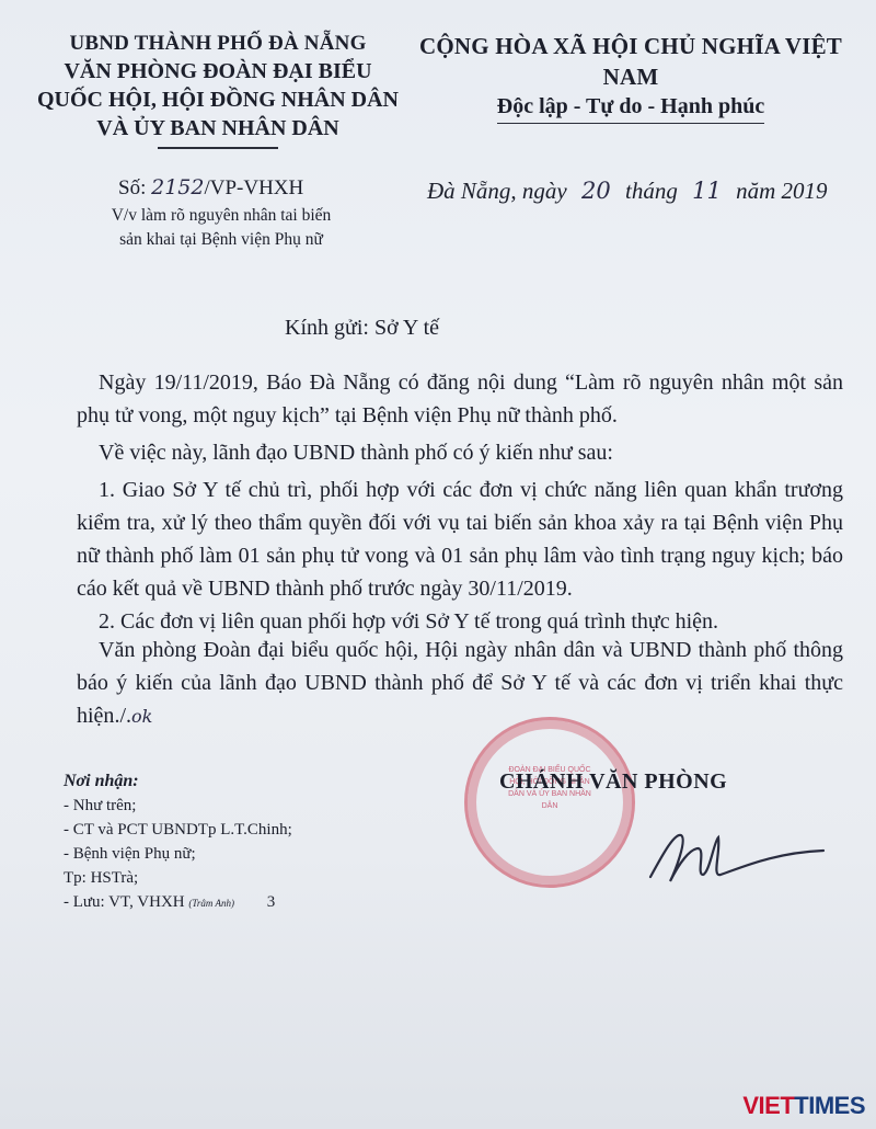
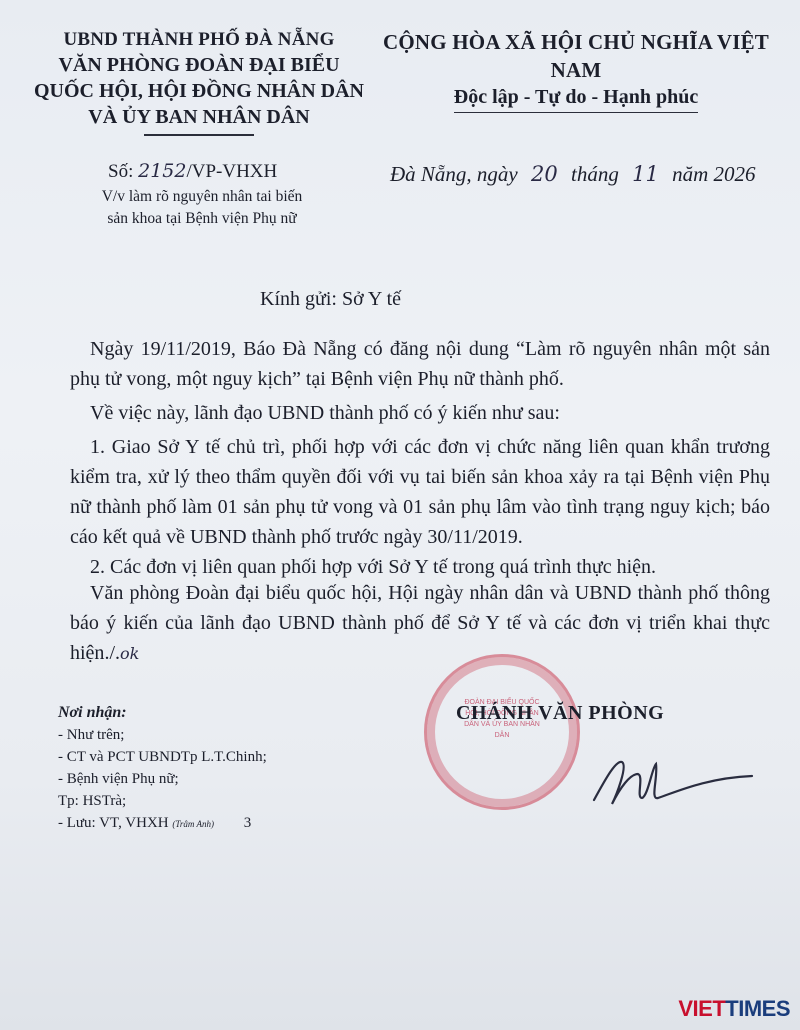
  UBND THÀNH PHỐ ĐÀ NẴNG
  VĂN PHÒNG ĐOÀN ĐẠI BIỂU
  QUỐC HỘI, HỘI ĐỒNG NHÂN DÂN
  VÀ ỦY BAN NHÂN DÂN
  CỘNG HÒA XÃ HỘI CHỦ NGHĨA VIỆT NAM
  Độc lập - Tự do - Hạnh phúc
  Số: 2152/VP-VHXH
  V/v làm rõ nguyên nhân tai biến
- sản khai tại Bệnh viện Phụ nữ
+ sản khoa tại Bệnh viện Phụ nữ
- Đà Nẵng, ngày 20 tháng 11 năm 2019
+ Đà Nẵng, ngày 20 tháng 11 năm 2026
  Kính gửi: Sở Y tế
  Ngày 19/11/2019, Báo Đà Nẵng có đăng nội dung “Làm rõ nguyên nhân một sản phụ tử vong, một nguy kịch” tại Bệnh viện Phụ nữ thành phố.
  Về việc này, lãnh đạo UBND thành phố có ý kiến như sau:
  1. Giao Sở Y tế chủ trì, phối hợp với các đơn vị chức năng liên quan khẩn trương kiểm tra, xử lý theo thẩm quyền đối với vụ tai biến sản khoa xảy ra tại Bệnh viện Phụ nữ thành phố làm 01 sản phụ tử vong và 01 sản phụ lâm vào tình trạng nguy kịch; báo cáo kết quả về UBND thành phố trước ngày 30/11/2019.
  2. Các đơn vị liên quan phối hợp với Sở Y tế trong quá trình thực hiện.
  Văn phòng Đoàn đại biểu quốc hội, Hội ngày nhân dân và UBND thành phố thông báo ý kiến của lãnh đạo UBND thành phố để Sở Y tế và các đơn vị triển khai thực hiện./.ok
  Nơi nhận:
  - Như trên;
  - CT và PCT UBNDTp L.T.Chinh;
  - Bệnh viện Phụ nữ;
  Tp: HSTrà;
  - Lưu: VT, VHXH (Trâm Anh) 3
  CHÁNH VĂN PHÒNG
  VIETTIMES
